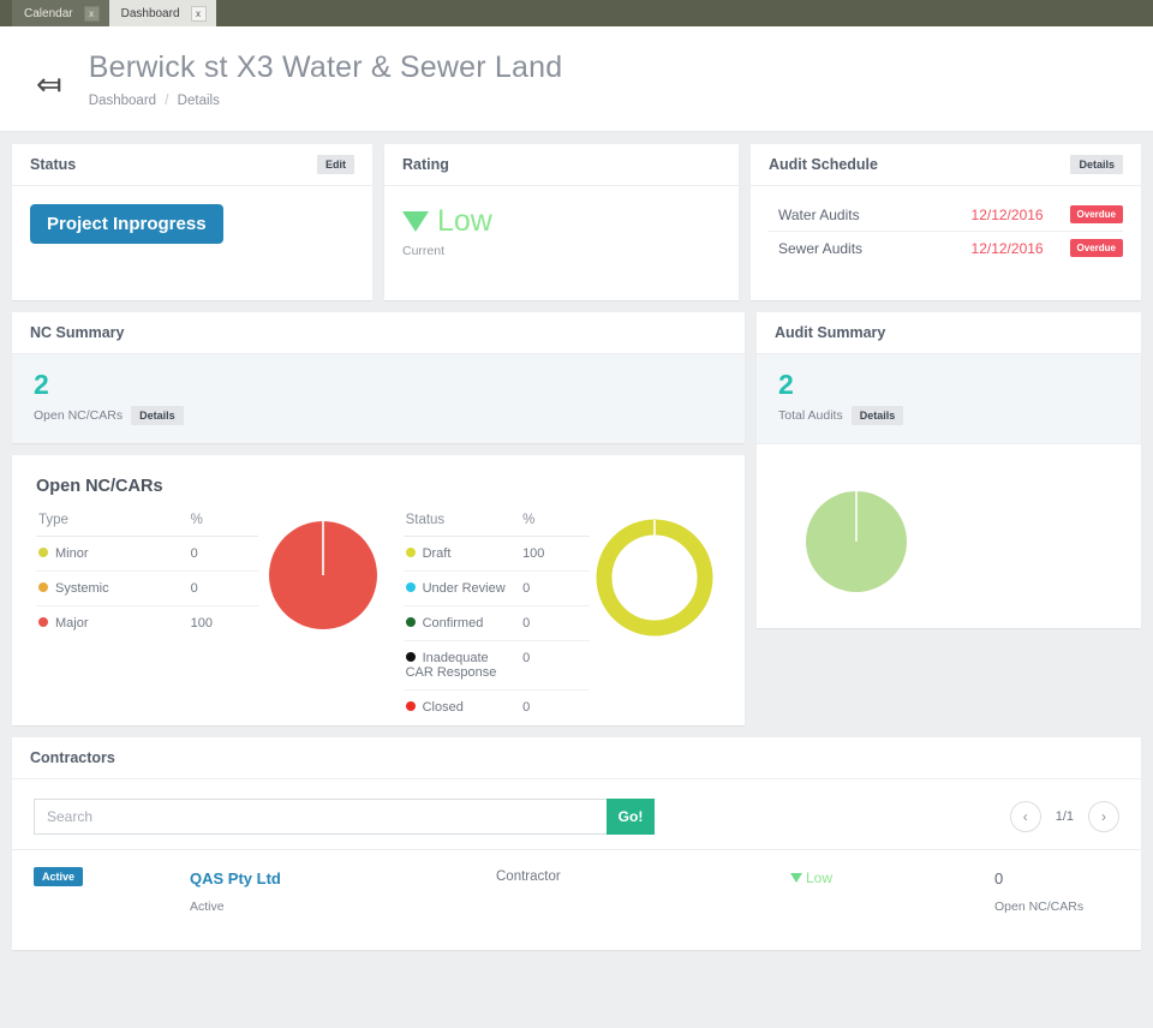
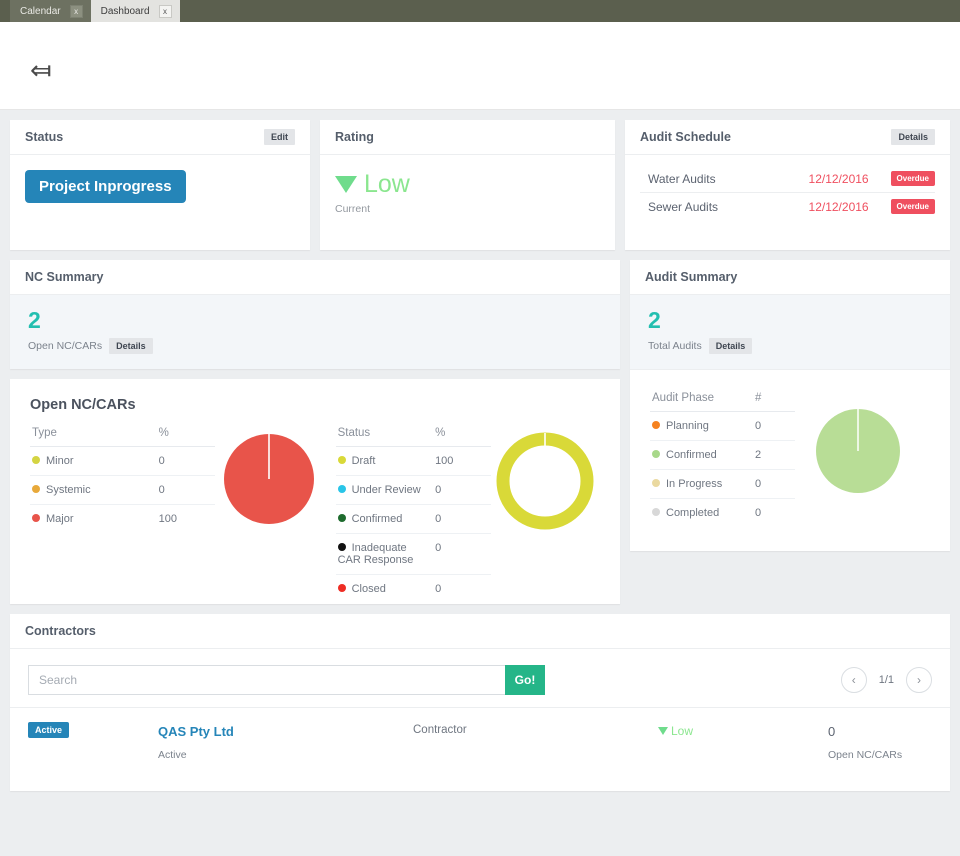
  Calendar
  x
  Dashboard
  x
  ⤆
- Berwick st X3 Water & Sewer Land
- Dashboard / Details
  Status
  Edit
  Project Inprogress
  Rating
  Low
  Current
  Audit Schedule
  Details
  Water Audits
  12/12/2016
  Overdue
  Sewer Audits
  12/12/2016
  Overdue
  NC Summary
  2
  Open NC/CARs
  Details
  Open NC/CARs
  Type	%
  Minor	0
  Systemic	0
  Major	100
  Status	%
  Draft	100
  Under Review	0
  Confirmed	0
  Inadequate CAR Response	0
  Closed	0
  Audit Summary
  2
  Total Audits
  Details
+ Audit Phase	#
+ Planning	0
+ Confirmed	2
+ In Progress	0
+ Completed	0
  Contractors
  Search
  Go!
  ‹
  1/1
  ›
  Active
  QAS Pty Ltd
  Active
  Contractor
  Low
  0
  Open NC/CARs
